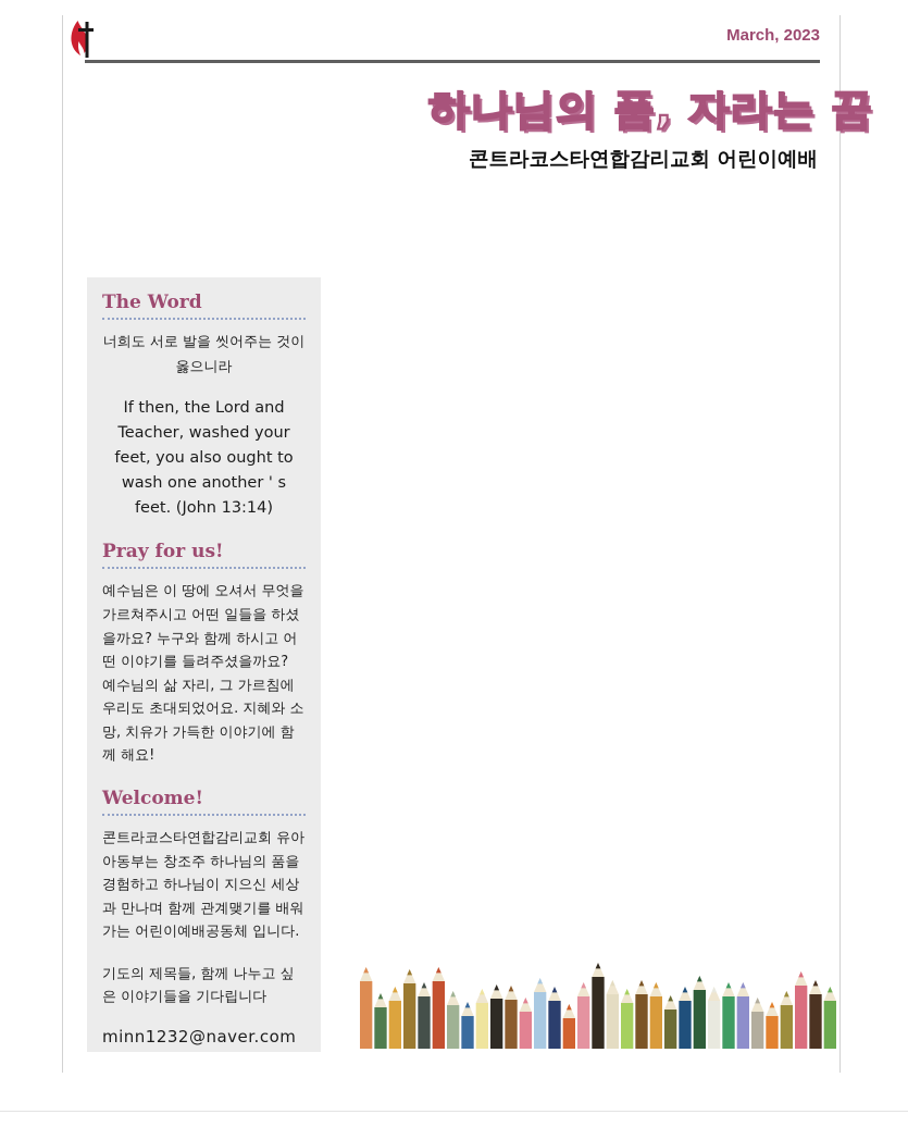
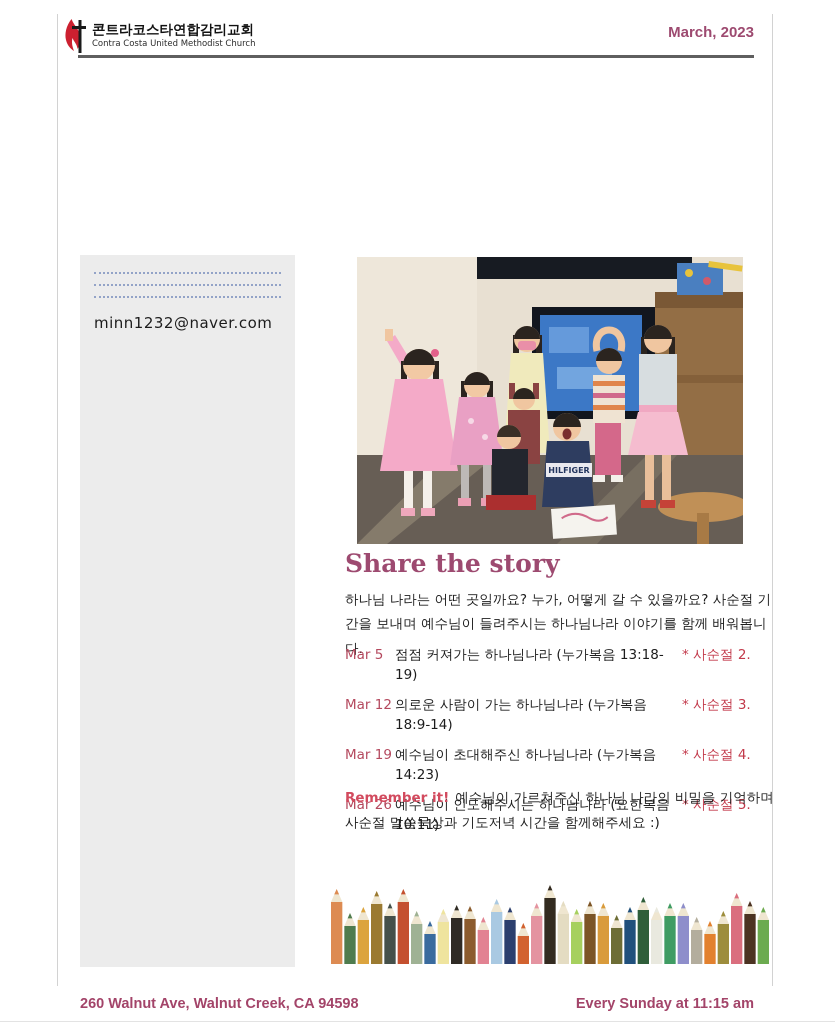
+ 콘트라코스타연합감리교회
+ Contra Costa United Methodist Church
  March, 2023
- 하나님의 품, 자라는 꿈
- 콘트라코스타연합감리교회 어린이예배
- The Word
- 너희도 서로 발을 씻어주는 것이 옳으니라
- If then, the Lord and Teacher, washed your feet, you also ought to wash one another ' s feet. (John 13:14)
- Pray for us!
- 예수님은 이 땅에 오셔서 무엇을 가르쳐주시고 어떤 일들을 하셨을까요? 누구와 함께 하시고 어떤 이야기를 들려주셨을까요? 예수님의 삶 자리, 그 가르침에 우리도 초대되었어요. 지혜와 소망, 치유가 가득한 이야기에 함께 해요!
- Welcome!
- 콘트라코스타연합감리교회 유아아동부는 창조주 하나님의 품을 경험하고 하나님이 지으신 세상과 만나며 함께 관계맺기를 배워가는 어린이예배공동체 입니다.
- 기도의 제목들, 함께 나누고 싶은 이야기들을 기다립니다
  minn1232@naver.com
+ HILFIGER
+ Share the story
+ 하나님 나라는 어떤 곳일까요? 누가, 어떻게 갈 수 있을까요? 사순절 기간을 보내며 예수님이 들려주시는 하나님나라 이야기를 함께 배워봅니다.
+ Mar 5
+ 점점 커져가는 하나님나라 (누가복음 13:18-19)
+ * 사순절 2.
+ Mar 12
+ 의로운 사람이 가는 하나님나라 (누가복음 18:9-14)
+ * 사순절 3.
+ Mar 19
+ 예수님이 초대해주신 하나님나라 (누가복음14:23)
+ * 사순절 4.
+ Mar 26
+ 예수님이 인도해주시는 하나님나라 (요한복음10:11)
+ * 사순절 5.
+ Remember it! 예수님이 가르쳐주신 하나님 나라의 비밀을 기억하며 사순절 말씀묵상과 기도저녁 시간을 함께해주세요 :)
+ 260 Walnut Ave, Walnut Creek, CA 94598
+ Every Sunday at 11:15 am
